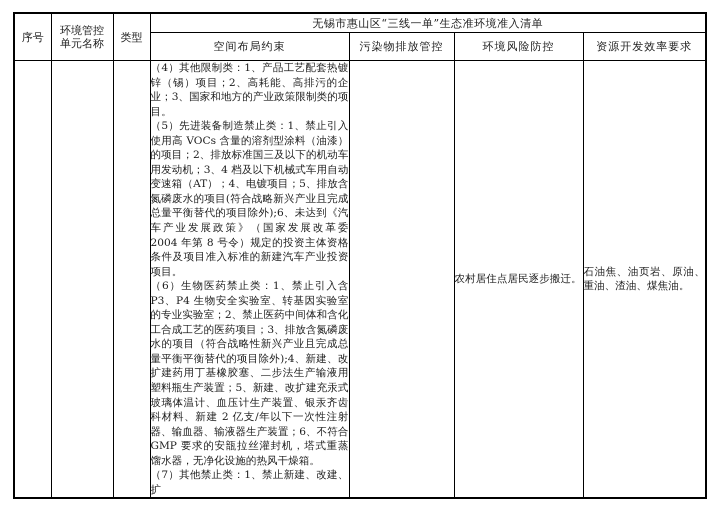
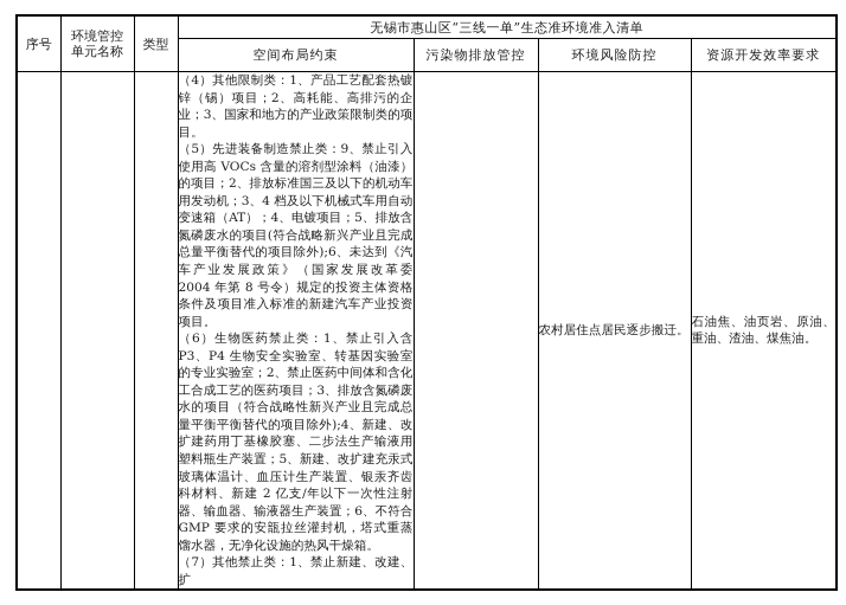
  序号	环境管控单元名称	类型	无锡市惠山区“三线一单”生态准环境准入清单
  空间布局约束	污染物排放管控	环境风险防控	资源开发效率要求
- 			（4）其他限制类：1、产品工艺配套热镀锌（锡）项目；2、高耗能、高排污的企业；3、国家和地方的产业政策限制类的项目。 （5）先进装备制造禁止类：1、禁止引入使用高 VOCs 含量的溶剂型涂料（油漆）的项目；2、排放标准国三及以下的机动车用发动机；3、4 档及以下机械式车用自动变速箱（AT）；4、电镀项目；5、排放含氮磷废水的项目(符合战略新兴产业且完成总量平衡替代的项目除外);6、未达到《汽车产业发展政策》（国家发展改革委 2004 年第 8 号令）规定的投资主体资格条件及项目准入标准的新建汽车产业投资项目。 （6）生物医药禁止类：1、禁止引入含 P3、P4 生物安全实验室、转基因实验室的专业实验室；2、禁止医药中间体和含化工合成工艺的医药项目；3、排放含氮磷废水的项目（符合战略性新兴产业且完成总量平衡平衡替代的项目除外);4、新建、改扩建药用丁基橡胶塞、二步法生产输液用塑料瓶生产装置；5、新建、改扩建充汞式玻璃体温计、血压计生产装置、银汞齐齿科材料、新建 2 亿支/年以下一次性注射器、输血器、输液器生产装置；6、不符合 GMP 要求的安瓿拉丝灌封机，塔式重蒸馏水器，无净化设施的热风干燥箱。 （7）其他禁止类：1、禁止新建、改建、扩		农村居住点居民逐步搬迁。	石油焦、油页岩、原油、重油、渣油、煤焦油。
+ 			（4）其他限制类：1、产品工艺配套热镀锌（锡）项目；2、高耗能、高排污的企业；3、国家和地方的产业政策限制类的项目。 （5）先进装备制造禁止类：9、禁止引入使用高 VOCs 含量的溶剂型涂料（油漆）的项目；2、排放标准国三及以下的机动车用发动机；3、4 档及以下机械式车用自动变速箱（AT）；4、电镀项目；5、排放含氮磷废水的项目(符合战略新兴产业且完成总量平衡替代的项目除外);6、未达到《汽车产业发展政策》（国家发展改革委 2004 年第 8 号令）规定的投资主体资格条件及项目准入标准的新建汽车产业投资项目。 （6）生物医药禁止类：1、禁止引入含 P3、P4 生物安全实验室、转基因实验室的专业实验室；2、禁止医药中间体和含化工合成工艺的医药项目；3、排放含氮磷废水的项目（符合战略性新兴产业且完成总量平衡平衡替代的项目除外);4、新建、改扩建药用丁基橡胶塞、二步法生产输液用塑料瓶生产装置；5、新建、改扩建充汞式玻璃体温计、血压计生产装置、银汞齐齿科材料、新建 2 亿支/年以下一次性注射器、输血器、输液器生产装置；6、不符合 GMP 要求的安瓿拉丝灌封机，塔式重蒸馏水器，无净化设施的热风干燥箱。 （7）其他禁止类：1、禁止新建、改建、扩		农村居住点居民逐步搬迁。	石油焦、油页岩、原油、重油、渣油、煤焦油。
